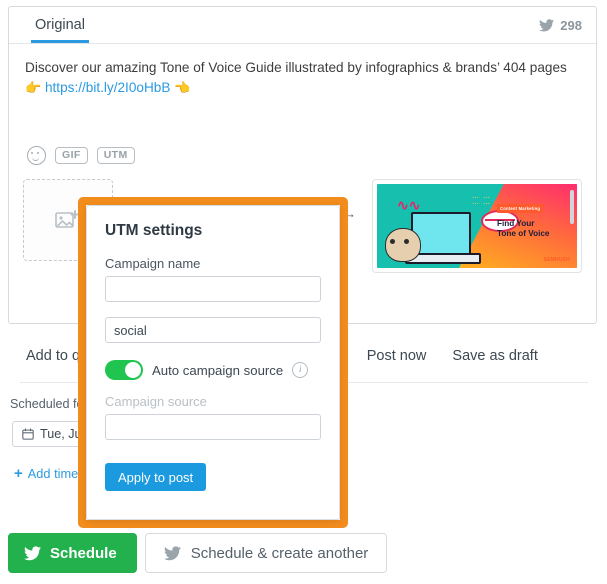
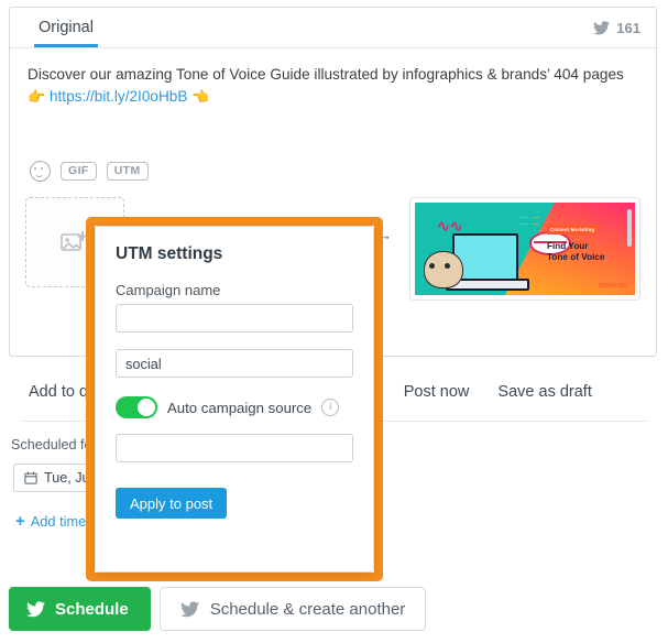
  Original
- 298
+ 161
  Discover our amazing Tone of Voice Guide illustrated by infographics & brands’ 404 pages 👉 https://bit.ly/2I0oHbB 👈
  GIF
  UTM
  ∿∿
  Find Your
  Tone of Voice
  Add to qu
  Post now
  Save as draft
  Scheduled fo
  Tue, Jul
  +
  Add time
  Schedule
  Schedule & create another
  UTM settings
  Campaign name
  social
  Auto campaign source
  i
- Campaign source
  Apply to post
